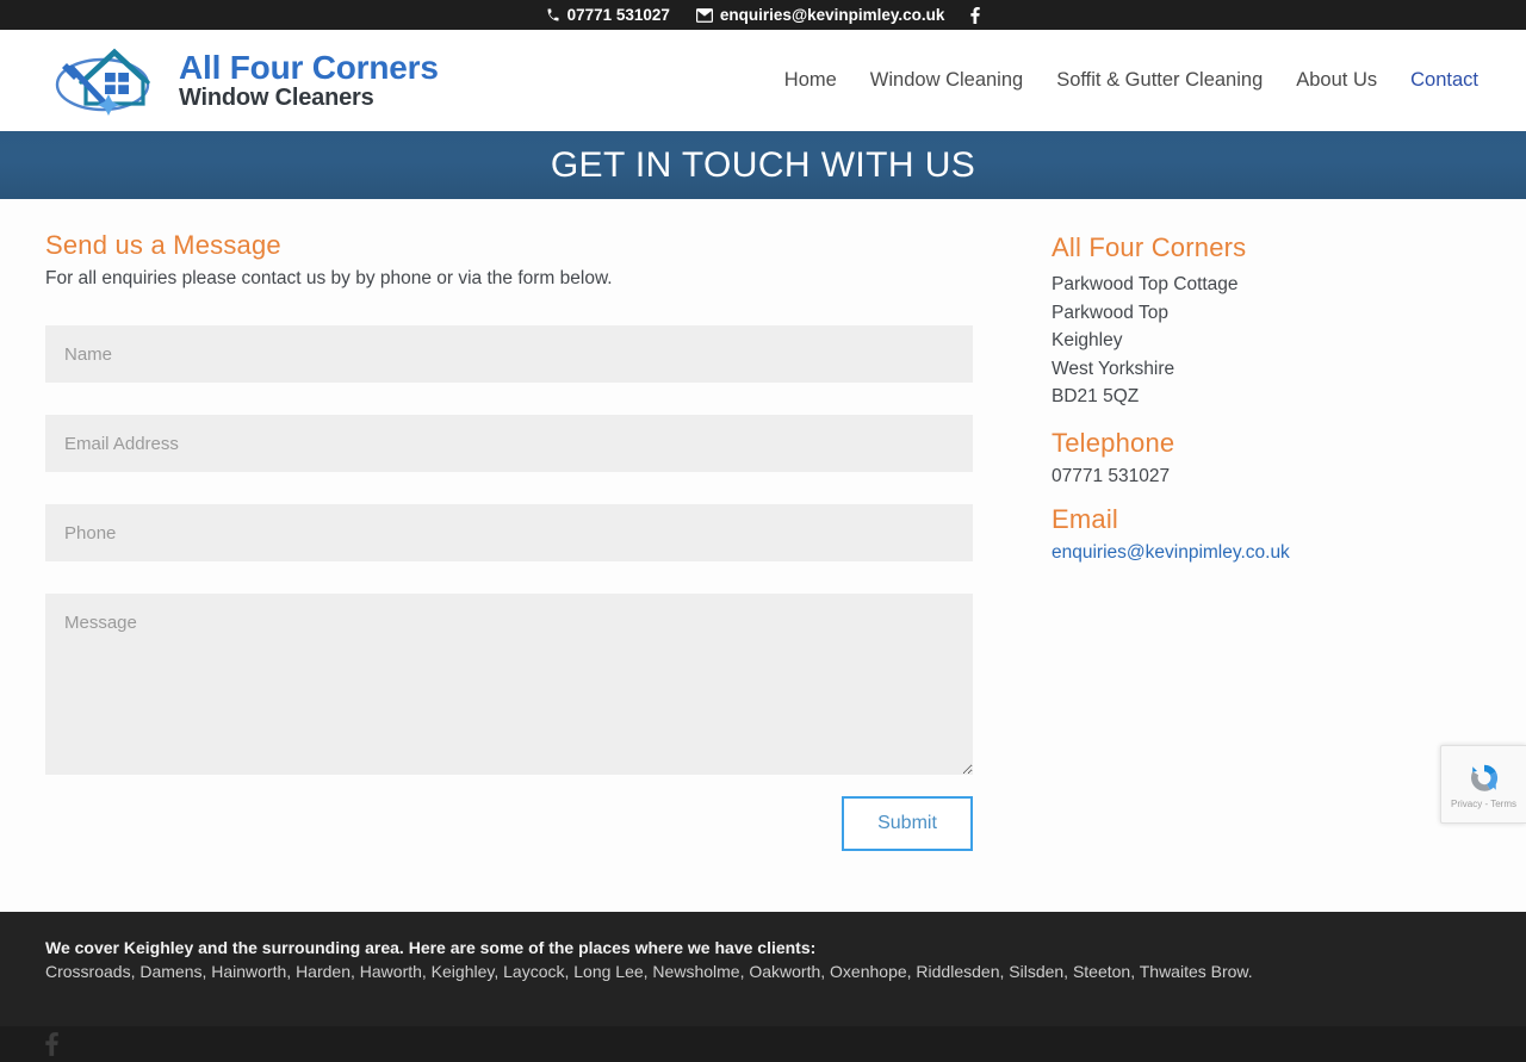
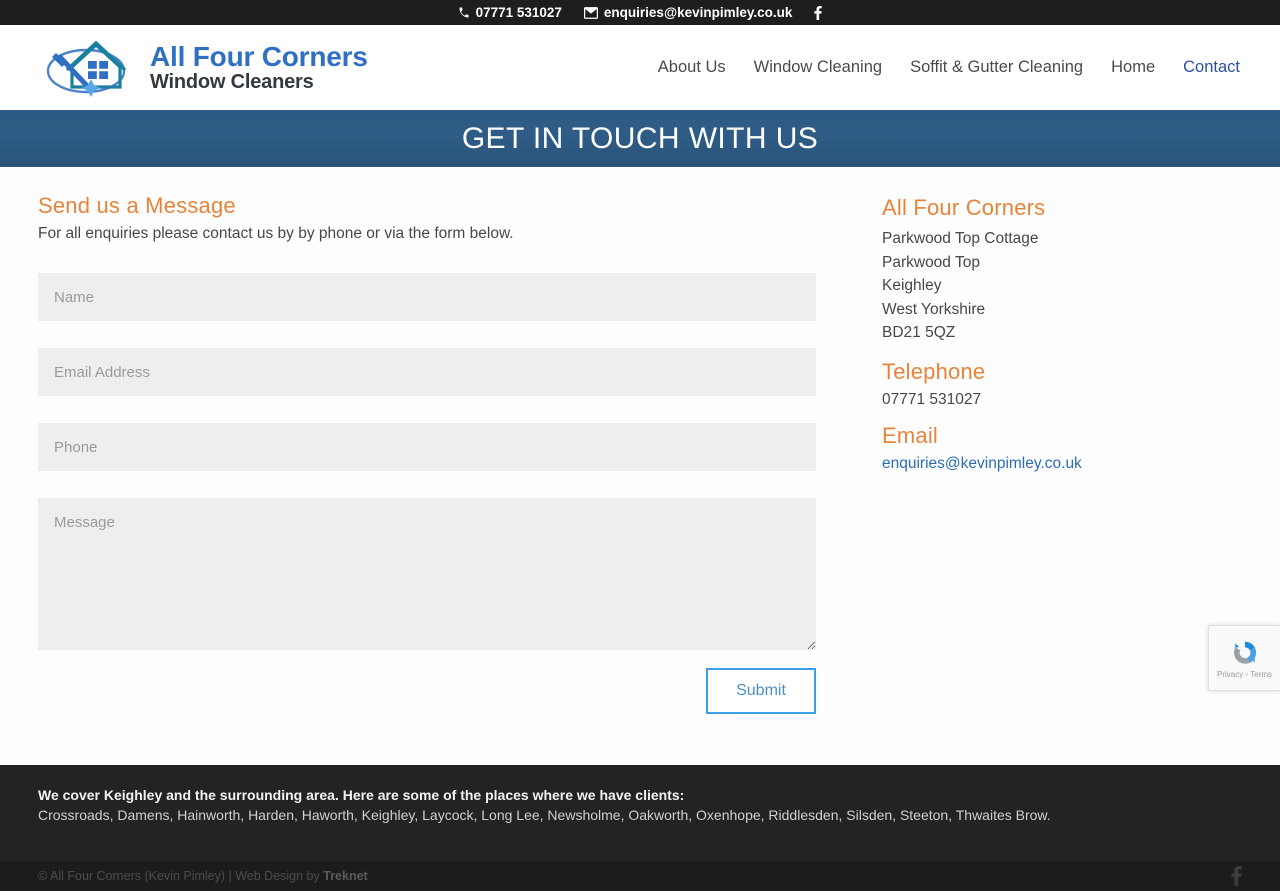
  07771 531027
  enquiries@kevinpimley.co.uk
  All Four Corners
  Window Cleaners
- Home
+ About Us
  Window Cleaning
  Soffit & Gutter Cleaning
- About Us
+ Home
  Contact
  GET IN TOUCH WITH US
  Send us a Message
  For all enquiries please contact us by by phone or via the form below.
  Name
  Email Address
  Phone
  Message
  Submit
  All Four Corners
  Parkwood Top Cottage
  Parkwood Top
  Keighley
  West Yorkshire
  BD21 5QZ
  Telephone
  07771 531027
  Email
  enquiries@kevinpimley.co.uk
  Privacy - Terms
  We cover Keighley and the surrounding area. Here are some of the places where we have clients:
  Crossroads, Damens, Hainworth, Harden, Haworth, Keighley, Laycock, Long Lee, Newsholme, Oakworth, Oxenhope, Riddlesden, Silsden, Steeton, Thwaites Brow.
+ © All Four Corners (Kevin Pimley) | Web Design by Treknet
